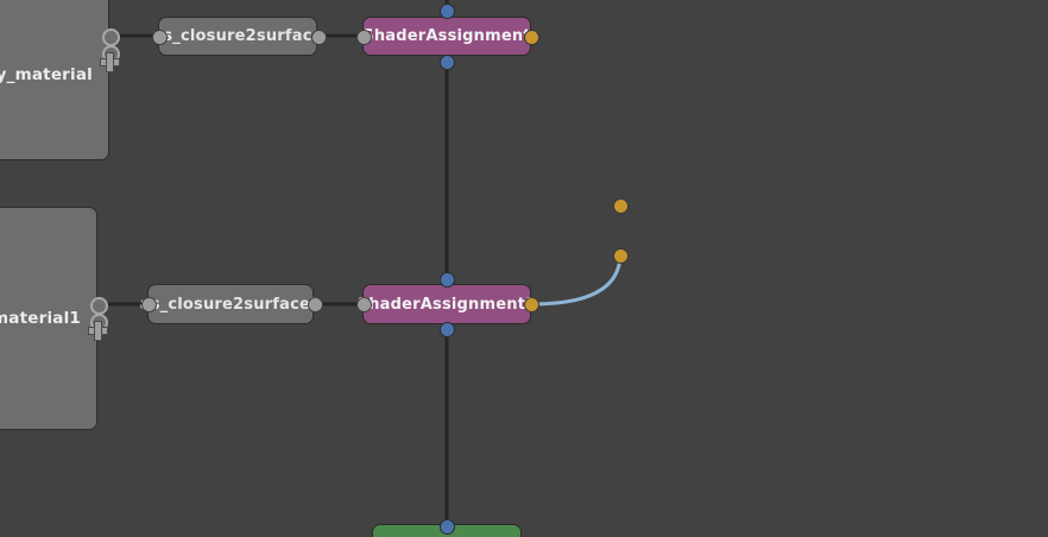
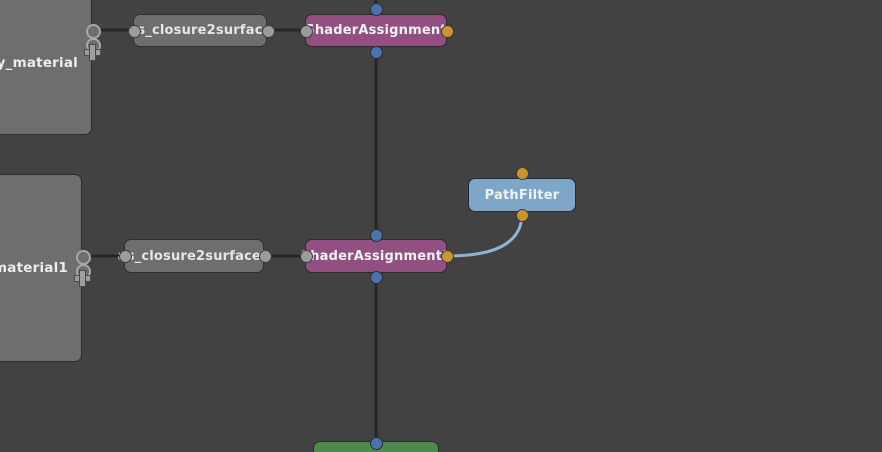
  y_material
  s_closure2surfac
  haderAssignmen
  material1
  _closure2surface
  haderAssignment
+ PathFilter
